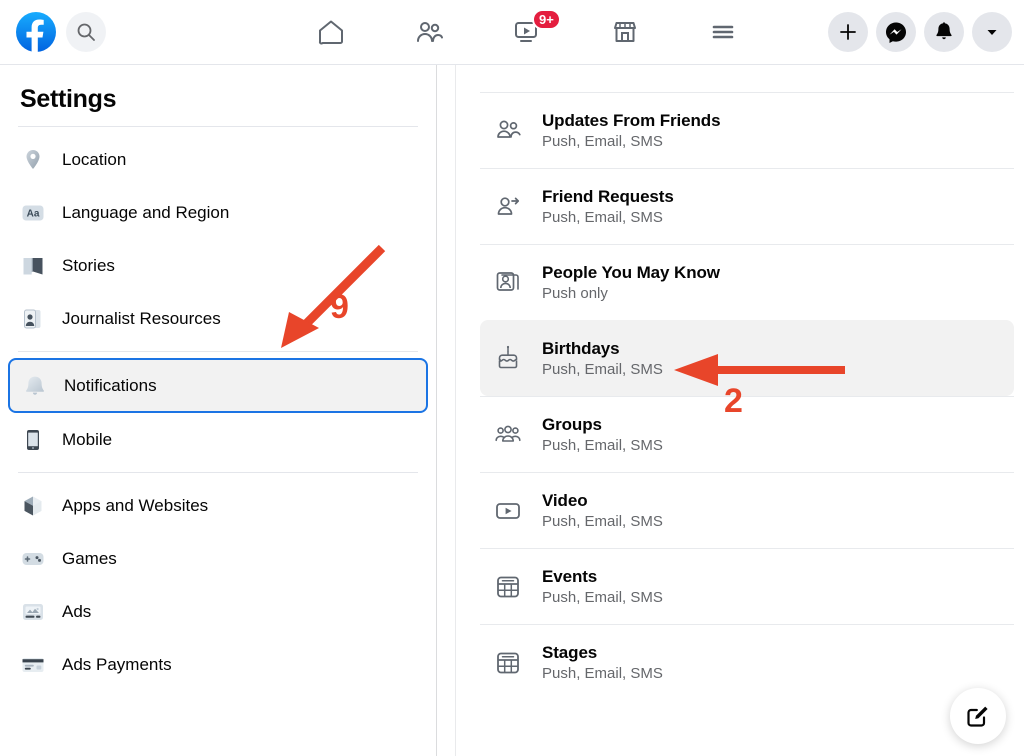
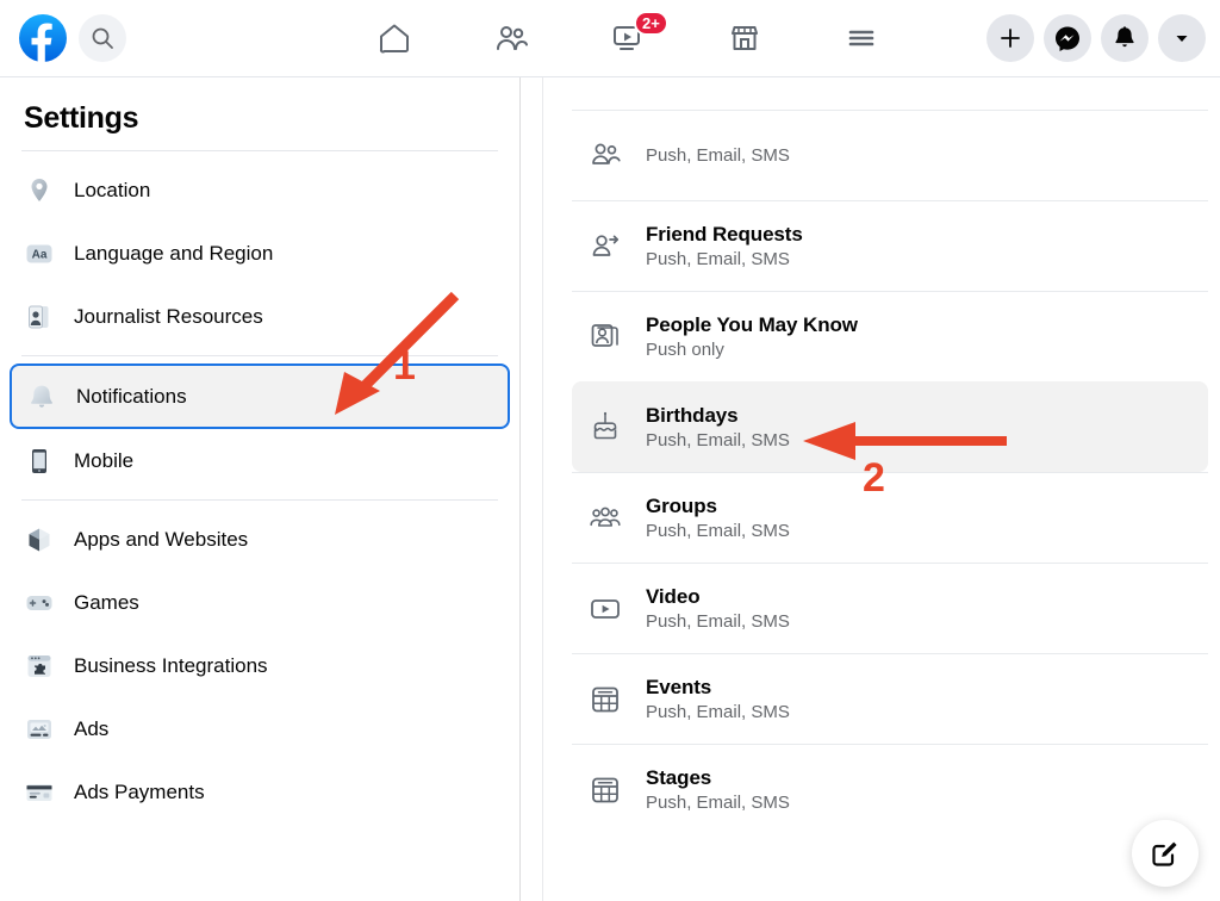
- 9+
+ 2+
  Settings
  Location
  Aa
  Language and Region
- Stories
  Journalist Resources
  Notifications
  Mobile
  Apps and Websites
  Games
+ Business Integrations
  Ads
  Ads Payments
- Updates From Friends
  Push, Email, SMS
  Friend Requests
  Push, Email, SMS
  People You May Know
  Push only
  Birthdays
  Push, Email, SMS
  Groups
  Push, Email, SMS
  Video
  Push, Email, SMS
  Events
  Push, Email, SMS
  Stages
  Push, Email, SMS
- 9
+ 1
  2
